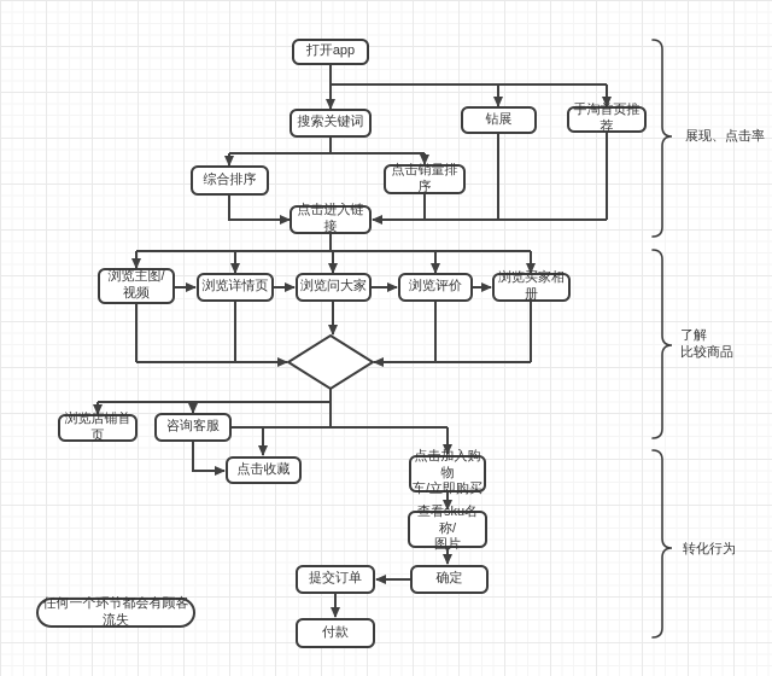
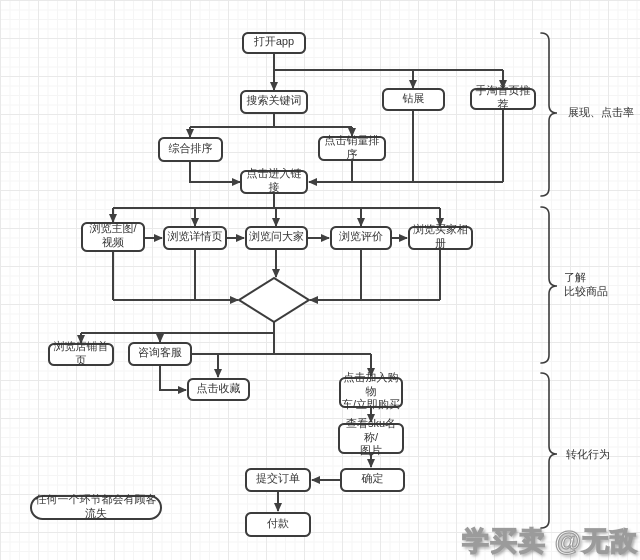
  打开app
  搜索关键词
  钻展
  手淘首页推荐
  综合排序
  点击销量排序
  点击进入链接
  浏览主图/
  视频
  浏览详情页
  浏览问大家
  浏览评价
  浏览买家相册
  浏览店铺首页
  咨询客服
  点击收藏
  点击加入购物
  车/立即购买
  查看sku名称/
  图片
  提交订单
  确定
  付款
  任何一个环节都会有顾客流失
  展现、点击率
  了解
  比较商品
  转化行为
+ 学买卖 @无敌
